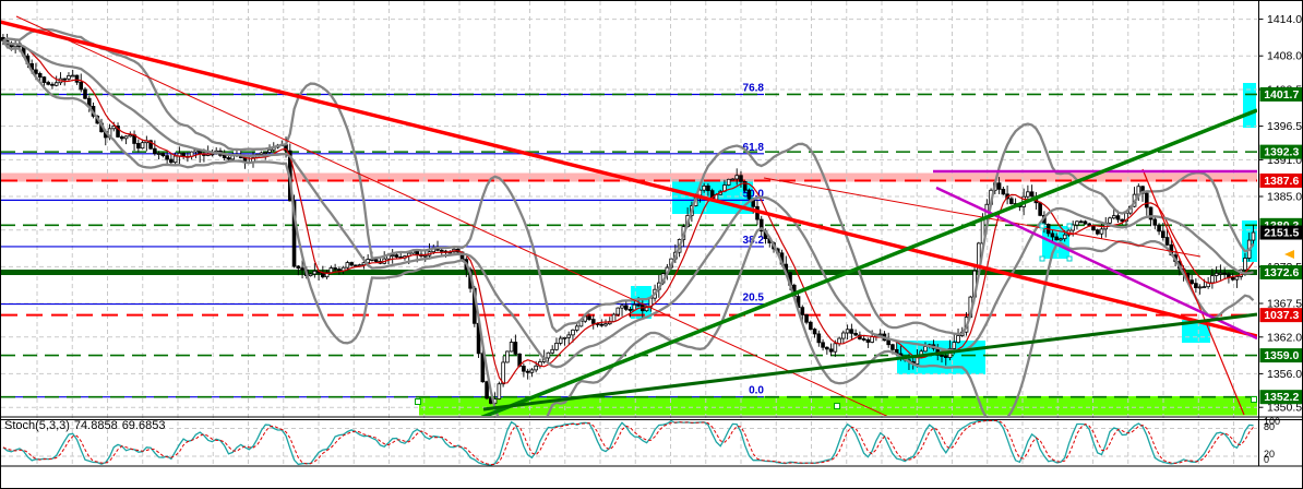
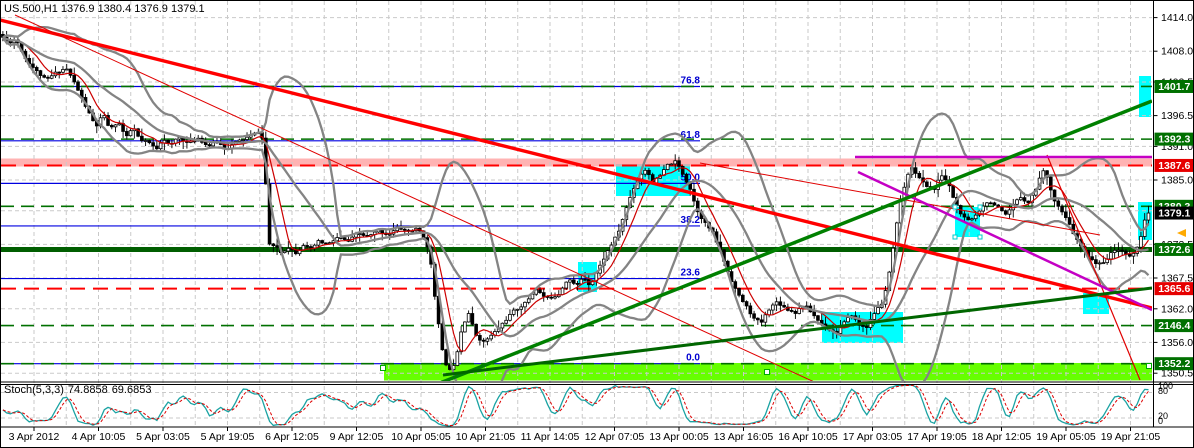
  76.8
  61.8
  50.0
  3.2
- 20.5
+ 23.6
  0.0
  100
  80
  20
  0
  1414.0
  1408.0
  1396.5
  1391.0
  1385.0
  1367.5
  1362.0
  1356.0
  1350.5
  1401.7
  1392.3
  1387.6
- 2151.5
+ 1379.1
  1372.6
- 1037.3
+ 1365.6
- 1359.0
+ 2146.4
  1352.2
+ 3 Apr 2012
+ 4 Apr 10:05
+ 5 Apr 03:05
+ 5 Apr 19:05
+ 6 Apr 12:05
+ 9 Apr 12:05
+ 10 Apr 05:05
+ 10 Apr 21:05
+ 11 Apr 14:05
+ 12 Apr 07:05
+ 13 Apr 00:05
+ 13 Apr 16:05
+ 16 Apr 10:05
+ 17 Apr 03:05
+ 17 Apr 19:05
+ 18 Apr 12:05
+ 19 Apr 05:05
+ 19 Apr 21:05
+ US.500,H1 1376.9 1380.4 1376.9 1379.1
  Stoch(5,3,3) 74.8858 69.6853
